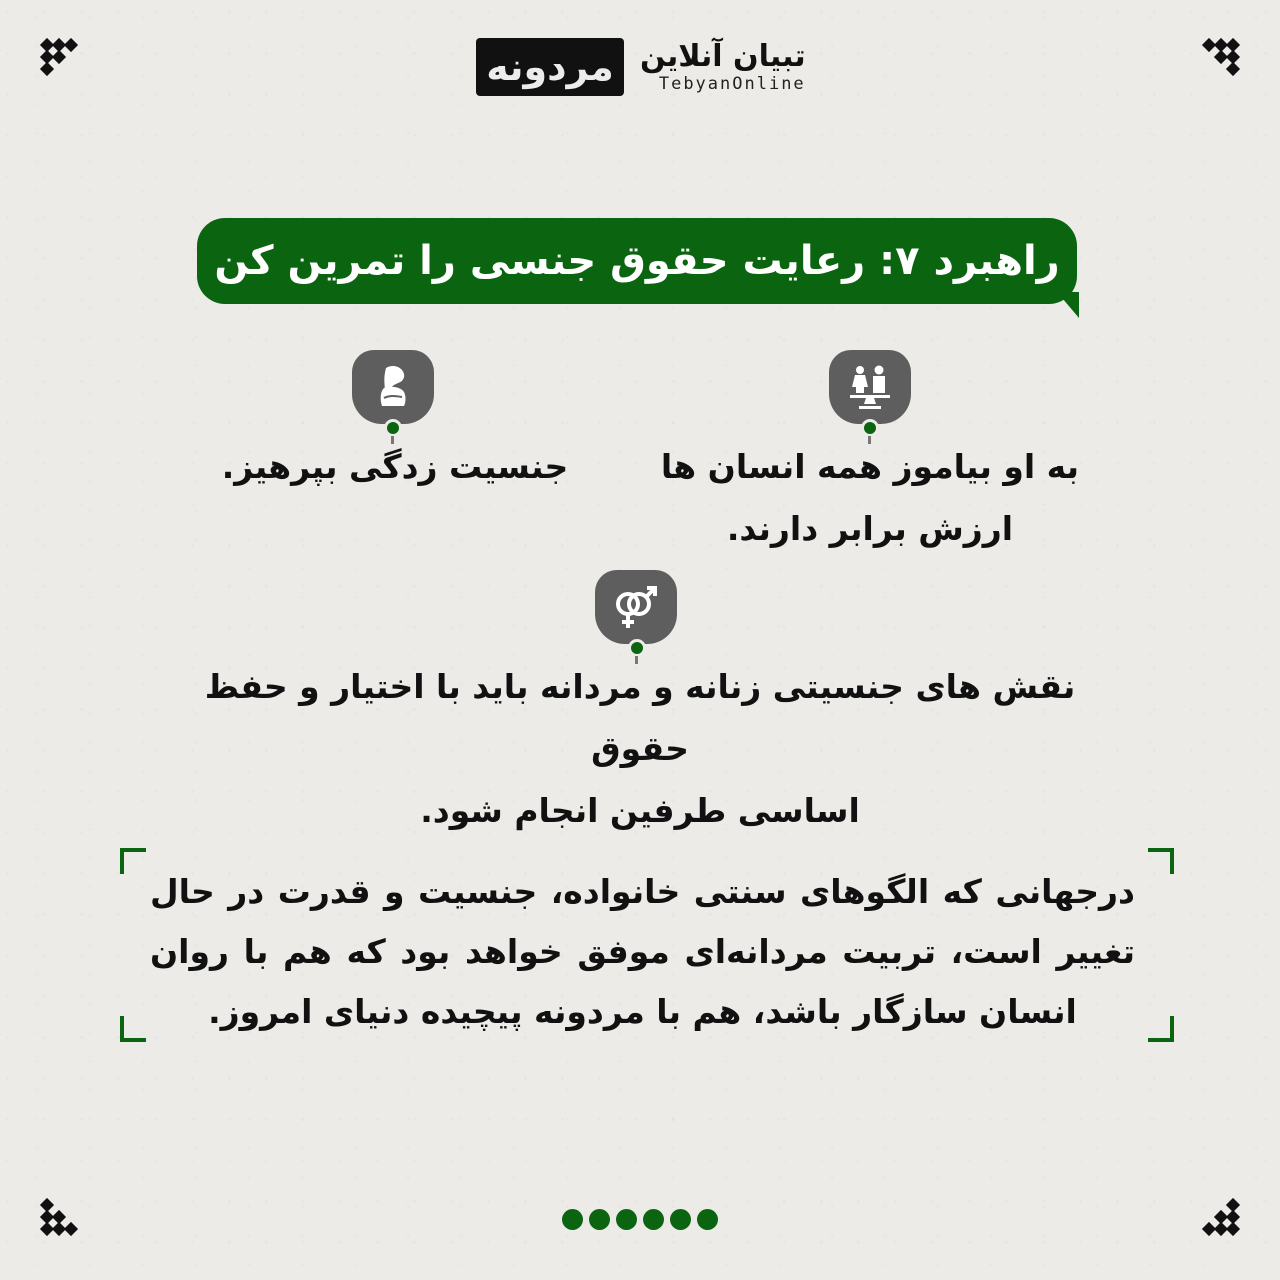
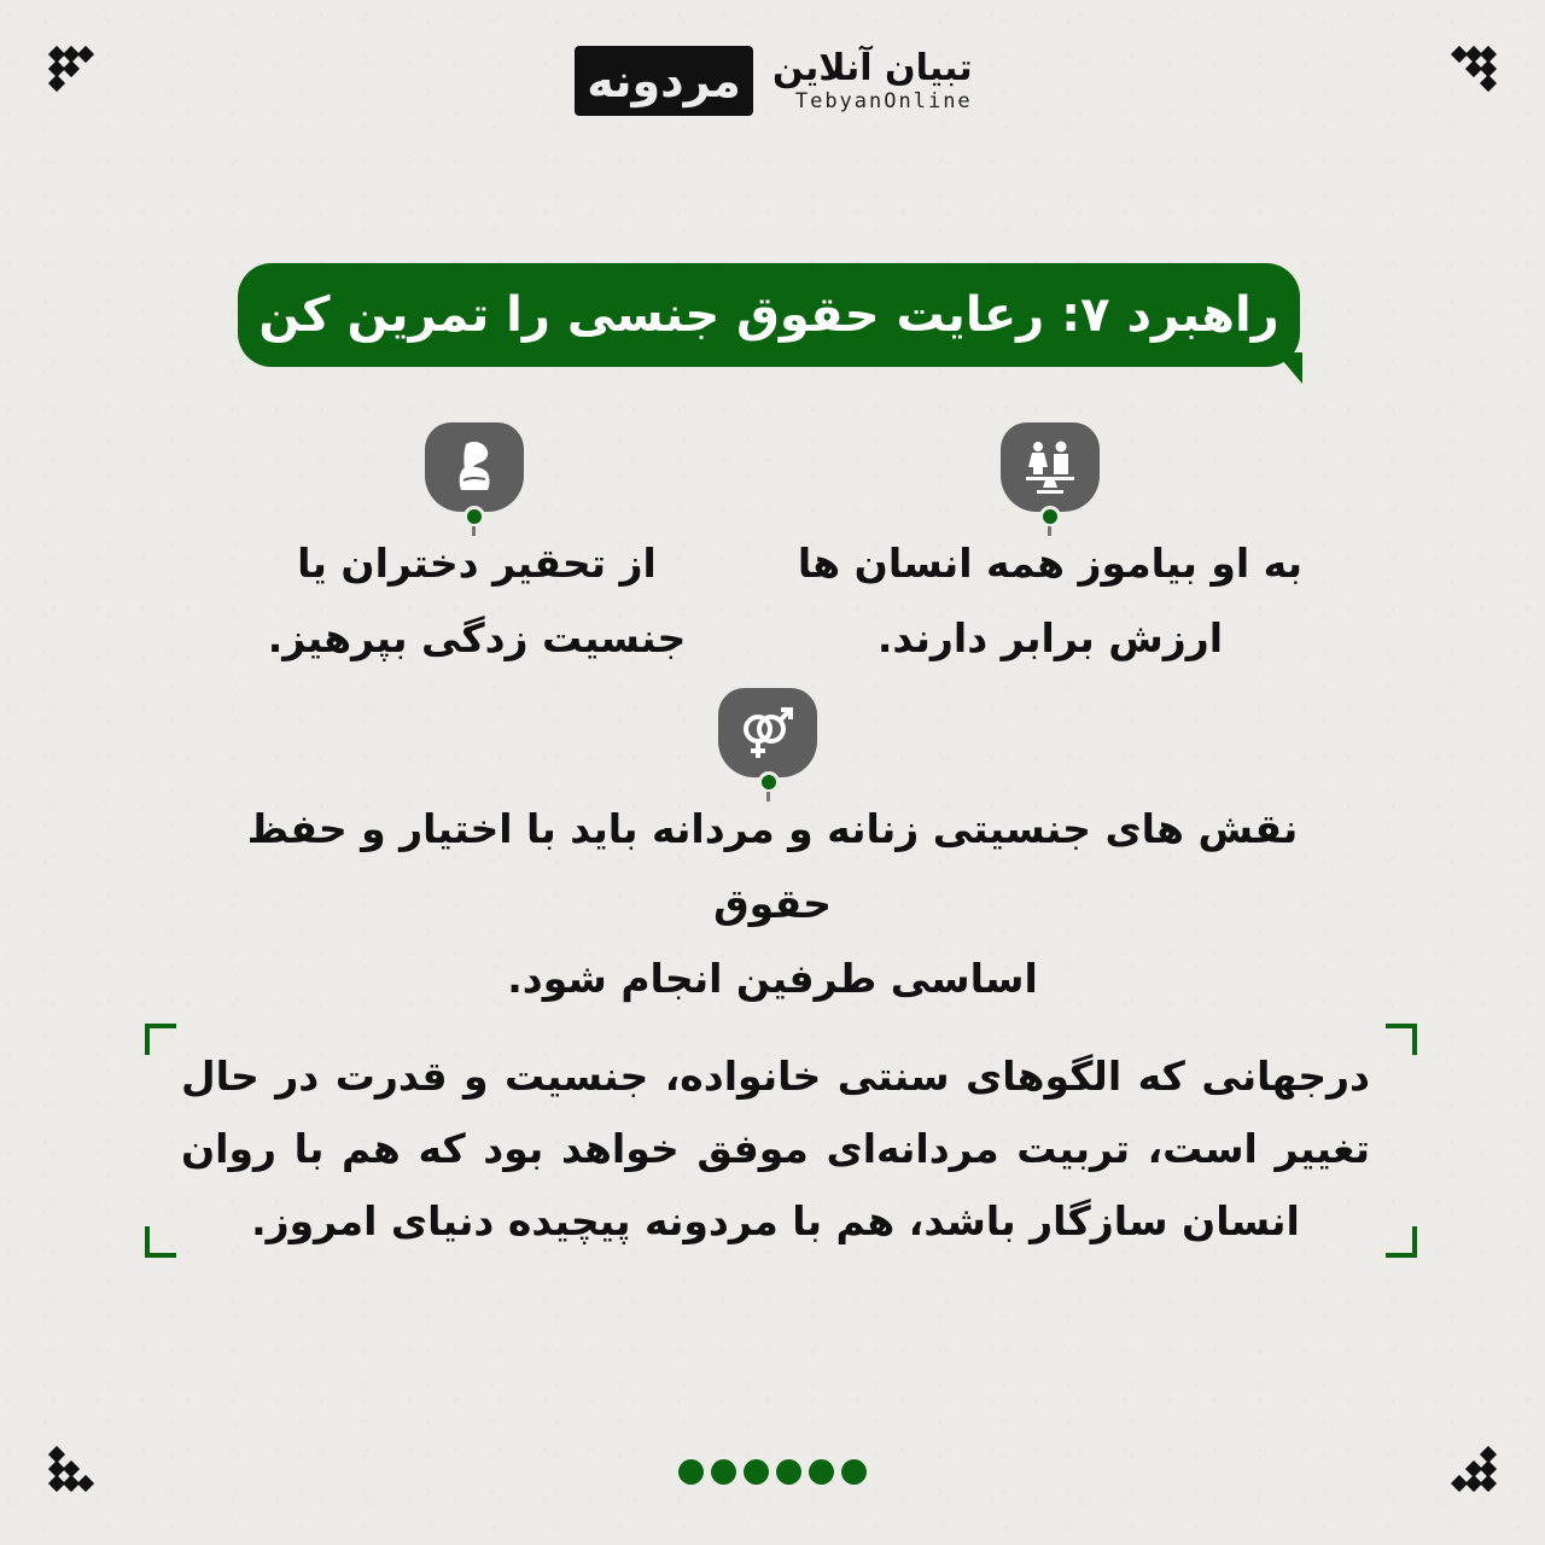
  مردونه
  تبیان آنلاین
  TebyanOnline
  راهبرد ۷: رعایت حقوق جنسی را تمرین کن
  به او بیاموز همه انسان ها
  ارزش برابر دارند.
+ از تحقیر دختران یا
  جنسیت زدگی بپرهیز.
  نقش های جنسیتی زنانه و مردانه باید با اختیار و حفظ حقوق
  اساسی طرفین انجام شود.
  درجهانی که الگوهای سنتی خانواده، جنسیت و قدرت در حال تغییر است، تربیت مردانه‌ای موفق خواهد بود که هم با روان انسان سازگار باشد، هم با مردونه پیچیده دنیای امروز.
